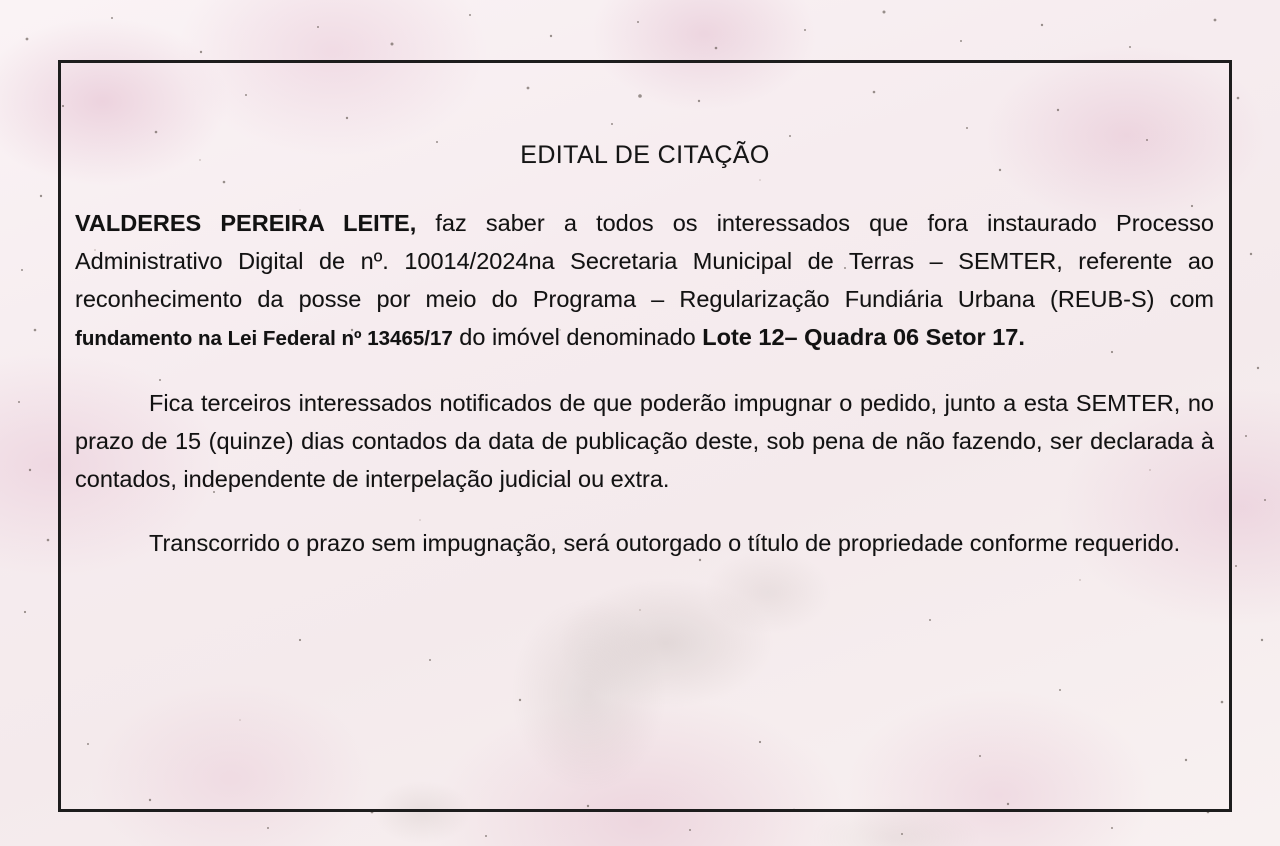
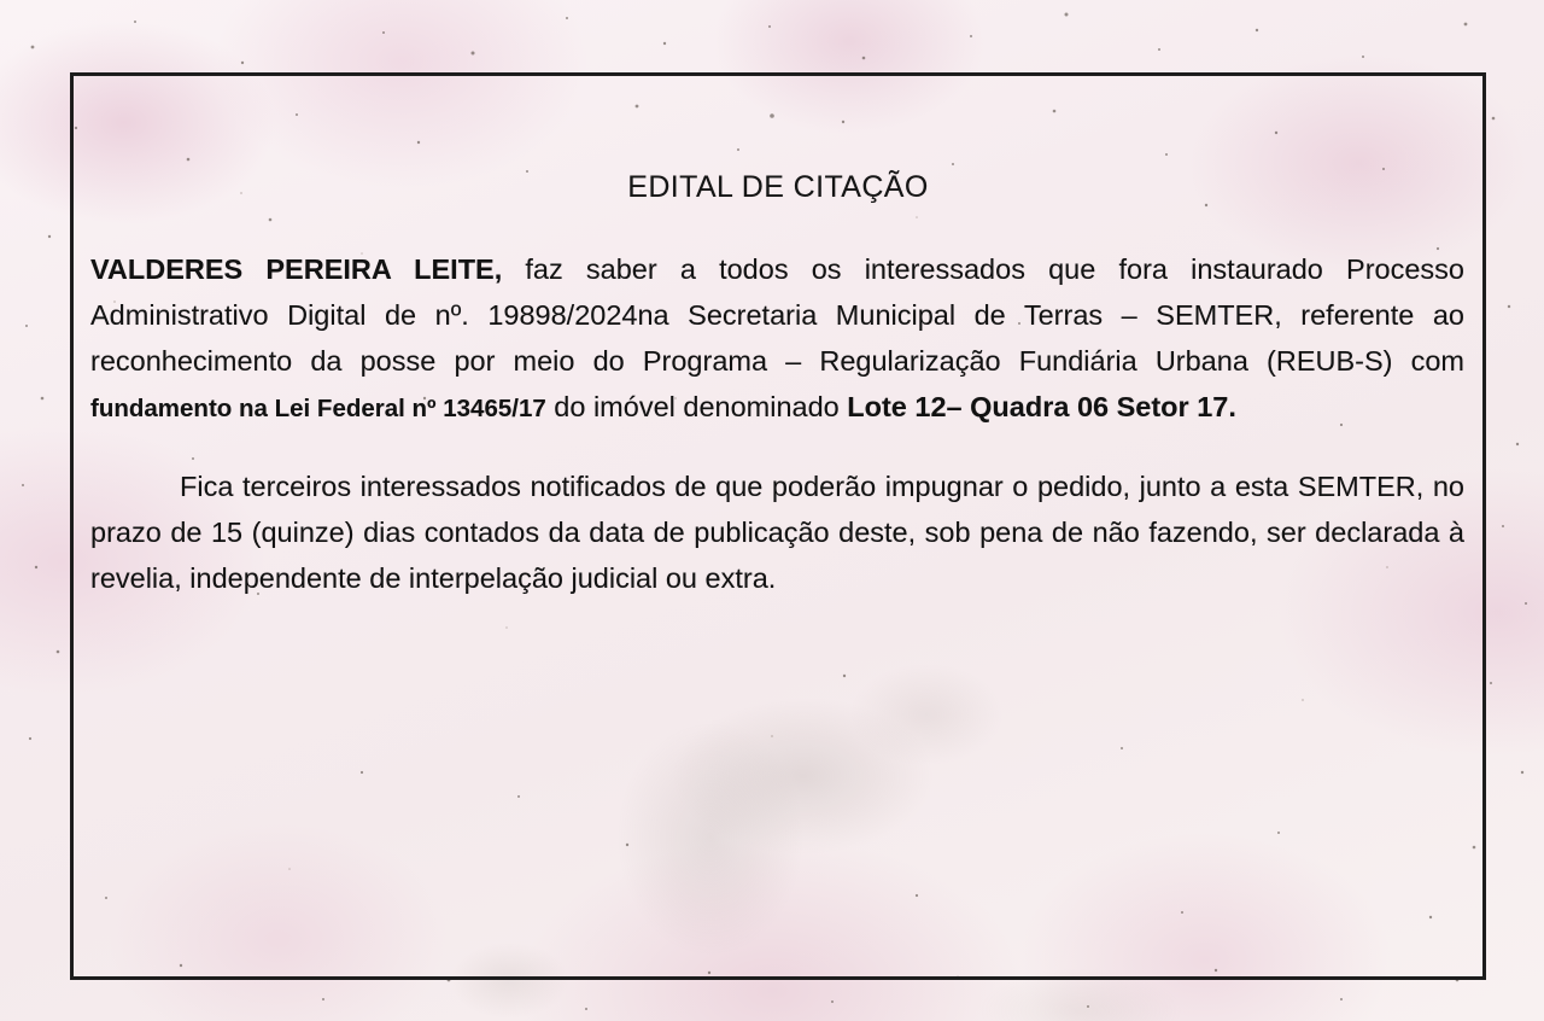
  EDITAL DE CITAÇÃO
- VALDERES PEREIRA LEITE, faz saber a todos os interessados que fora instaurado Processo Administrativo Digital de nº. 10014/2024na Secretaria Municipal de Terras – SEMTER, referente ao reconhecimento da posse por meio do Programa – Regularização Fundiária Urbana (REUB-S) com fundamento na Lei Federal nº 13465/17 do imóvel denominado Lote 12– Quadra 06 Setor 17.
+ VALDERES PEREIRA LEITE, faz saber a todos os interessados que fora instaurado Processo Administrativo Digital de nº. 19898/2024na Secretaria Municipal de Terras – SEMTER, referente ao reconhecimento da posse por meio do Programa – Regularização Fundiária Urbana (REUB-S) com fundamento na Lei Federal nº 13465/17 do imóvel denominado Lote 12– Quadra 06 Setor 17.
- Fica terceiros interessados notificados de que poderão impugnar o pedido, junto a esta SEMTER, no prazo de 15 (quinze) dias contados da data de publicação deste, sob pena de não fazendo, ser declarada à contados, independente de interpelação judicial ou extra.
+ Fica terceiros interessados notificados de que poderão impugnar o pedido, junto a esta SEMTER, no prazo de 15 (quinze) dias contados da data de publicação deste, sob pena de não fazendo, ser declarada à revelia, independente de interpelação judicial ou extra.
- Transcorrido o prazo sem impugnação, será outorgado o título de propriedade conforme requerido.
